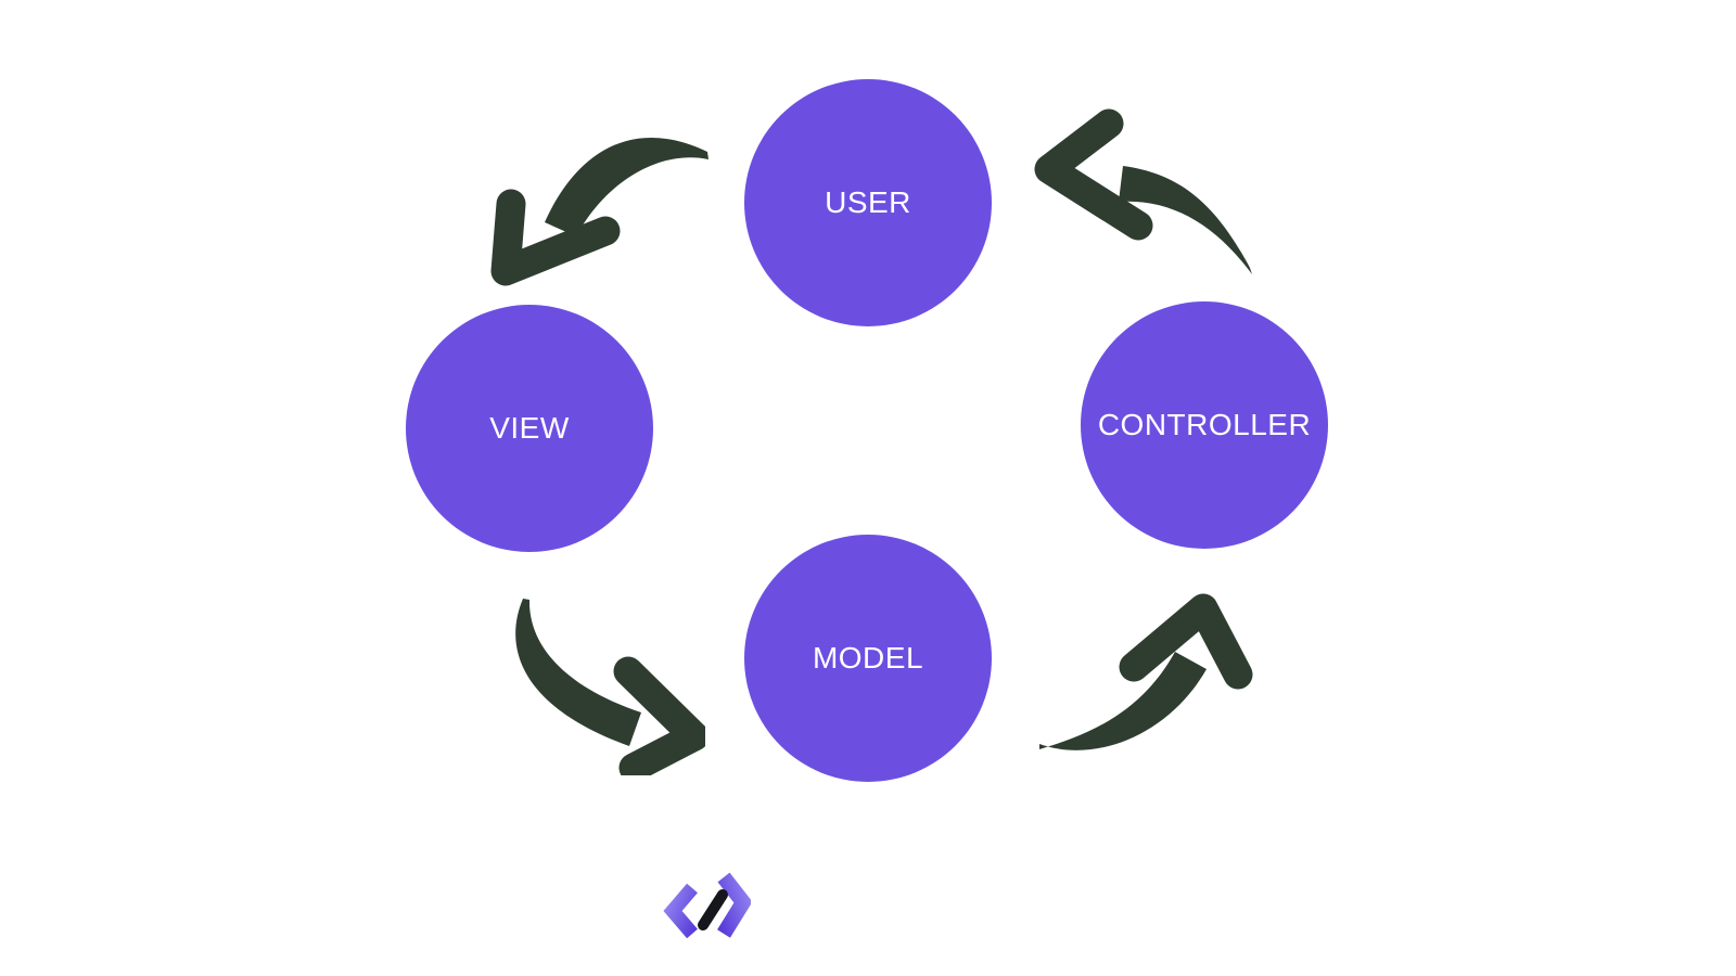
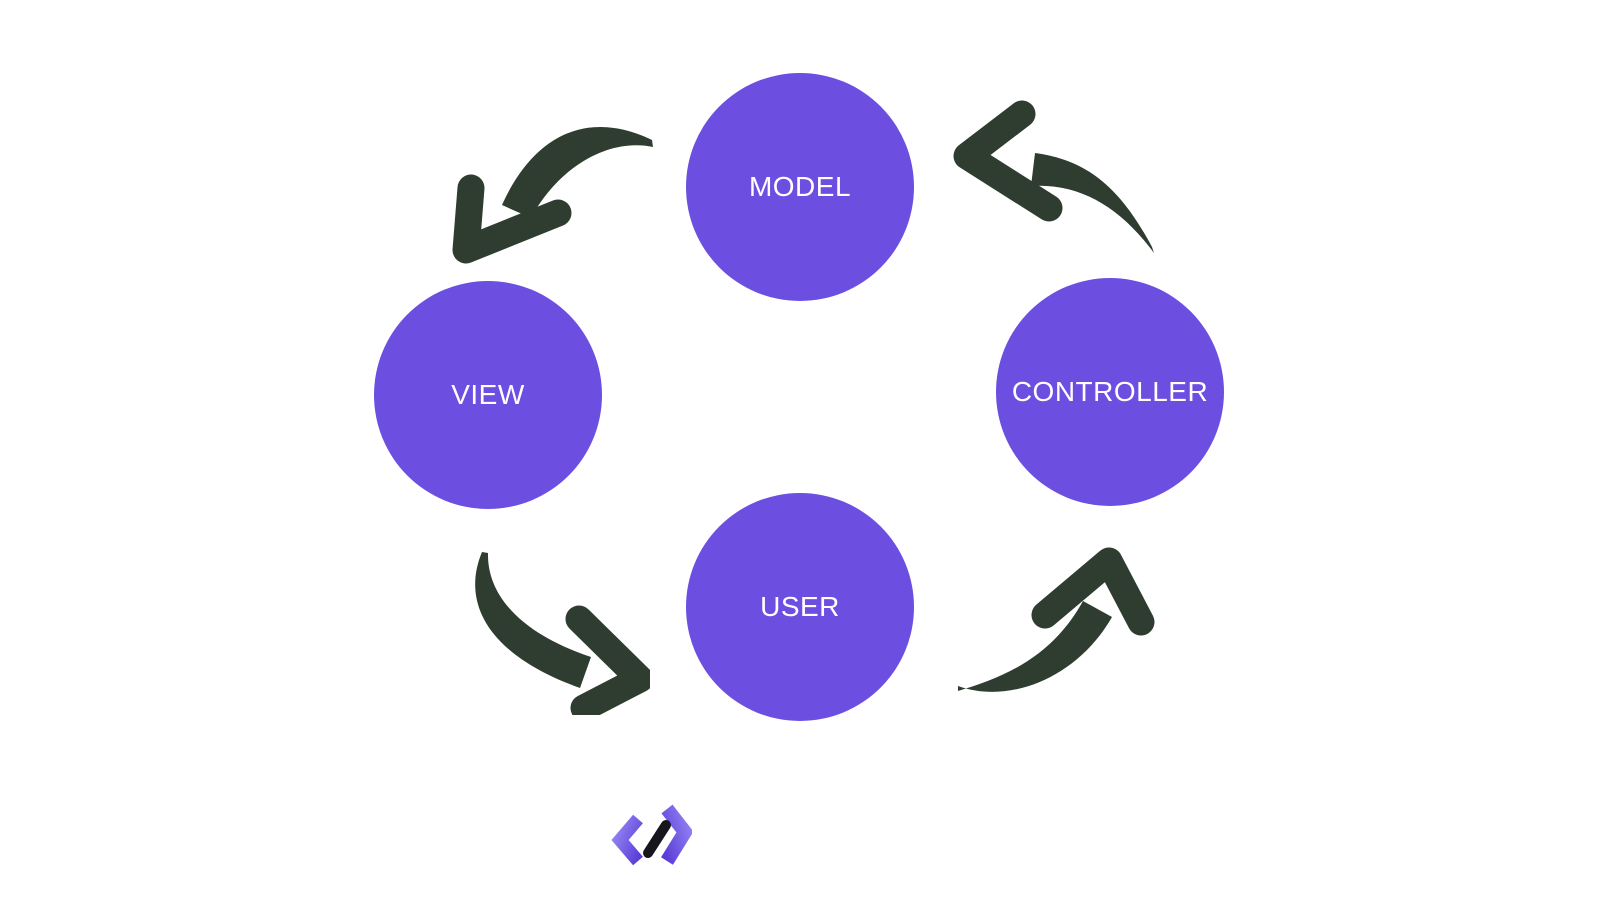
- USER
+ MODEL
  VIEW
  CONTROLLER
- MODEL
+ USER
